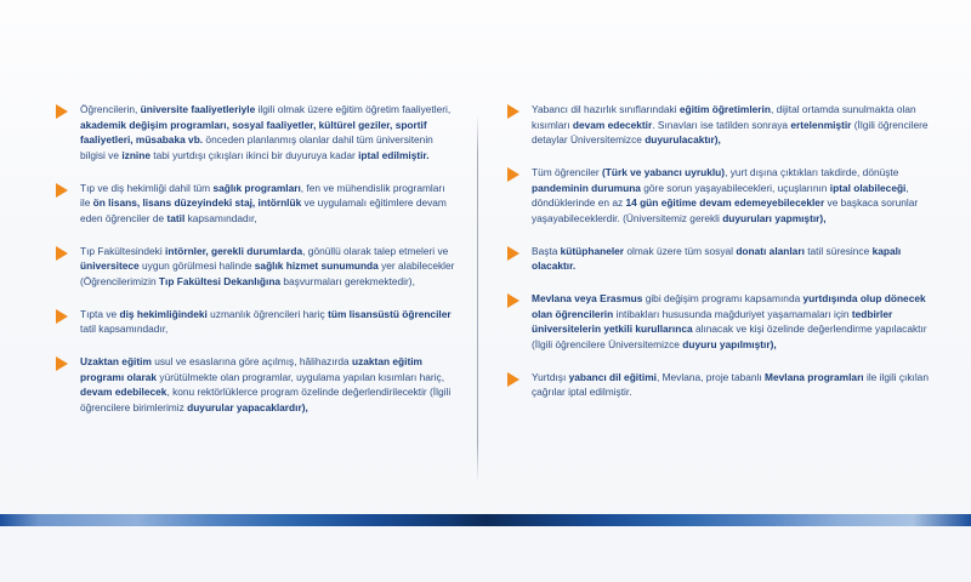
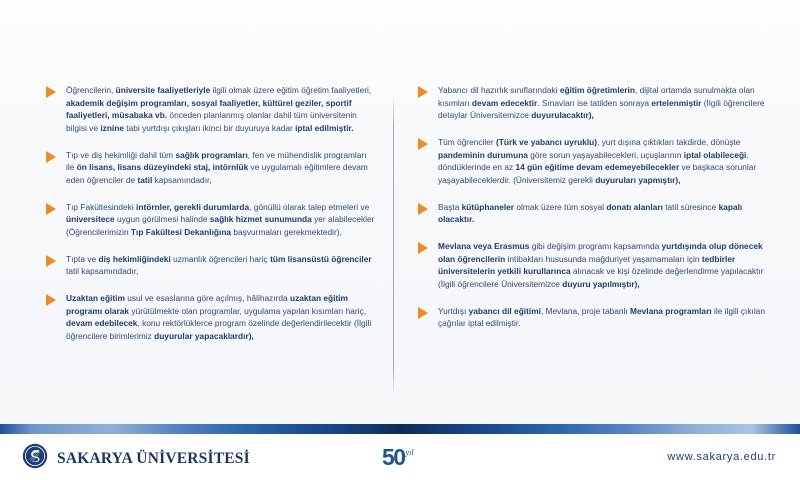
  Öğrencilerin, üniversite faaliyetleriyle ilgili olmak üzere eğitim öğretim faaliyetleri, akademik değişim programları, sosyal faaliyetler, kültürel geziler, sportif faaliyetleri, müsabaka vb. önceden planlanmış olanlar dahil tüm üniversitenin bilgisi ve iznine tabi yurtdışı çıkışları ikinci bir duyuruya kadar iptal edilmiştir.
  Tıp ve diş hekimliği dahil tüm sağlık programları, fen ve mühendislik programları ile ön lisans, lisans düzeyindeki staj, intörnlük ve uygulamalı eğitimlere devam eden öğrenciler de tatil kapsamındadır,
  Tıp Fakültesindeki intörnler, gerekli durumlarda, gönüllü olarak talep etmeleri ve üniversitece uygun görülmesi halinde sağlık hizmet sunumunda yer alabilecekler (Öğrencilerimizin Tıp Fakültesi Dekanlığına başvurmaları gerekmektedir),
  Tıpta ve diş hekimliğindeki uzmanlık öğrencileri hariç tüm lisansüstü öğrenciler tatil kapsamındadır,
  Uzaktan eğitim usul ve esaslarına göre açılmış, hâlihazırda uzaktan eğitim programı olarak yürütülmekte olan programlar, uygulama yapılan kısımları hariç, devam edebilecek, konu rektörlüklerce program özelinde değerlendirilecektir (İlgili öğrencilere birimlerimiz duyurular yapacaklardır),
  Yabancı dil hazırlık sınıflarındaki eğitim öğretimlerin, dijital ortamda sunulmakta olan kısımları devam edecektir. Sınavları ise tatilden sonraya ertelenmiştir (İlgili öğrencilere detaylar Üniversitemizce duyurulacaktır),
  Tüm öğrenciler (Türk ve yabancı uyruklu), yurt dışına çıktıkları takdirde, dönüşte pandeminin durumuna göre sorun yaşayabilecekleri, uçuşlarının iptal olabileceği, döndüklerinde en az 14 gün eğitime devam edemeyebilecekler ve başkaca sorunlar yaşayabileceklerdir. (Üniversitemiz gerekli duyuruları yapmıştır),
  Başta kütüphaneler olmak üzere tüm sosyal donatı alanları tatil süresince kapalı olacaktır.
  Mevlana veya Erasmus gibi değişim programı kapsamında yurtdışında olup dönecek olan öğrencilerin intibakları hususunda mağduriyet yaşamamaları için tedbirler üniversitelerin yetkili kurullarınca alınacak ve kişi özelinde değerlendirme yapılacaktır (İlgili öğrencilere Üniversitemizce duyuru yapılmıştır),
  Yurtdışı yabancı dil eğitimi, Mevlana, proje tabanlı Mevlana programları ile ilgili çıkılan çağrılar iptal edilmiştir.
+ SAKARYA ÜNİVERSİTESİ
+ 50
+ yıl
+ www.sakarya.edu.tr
